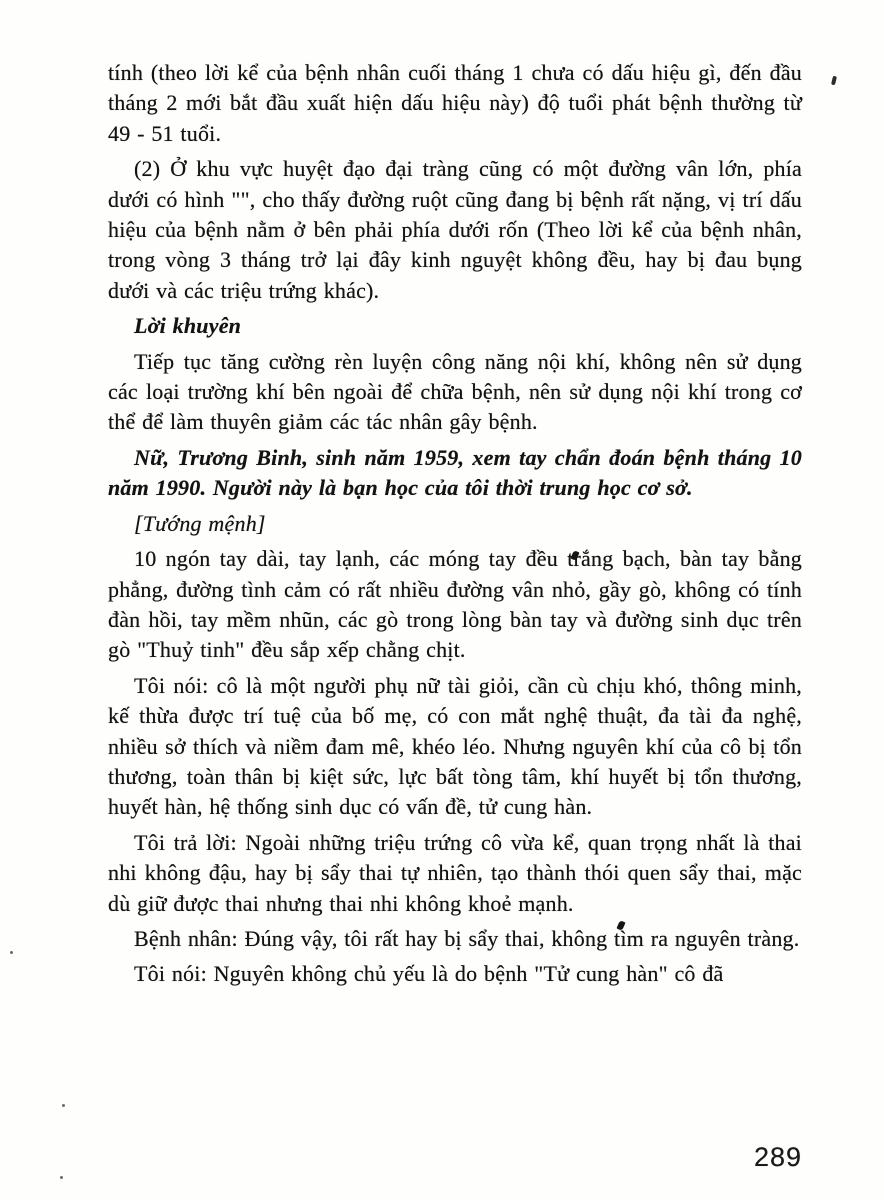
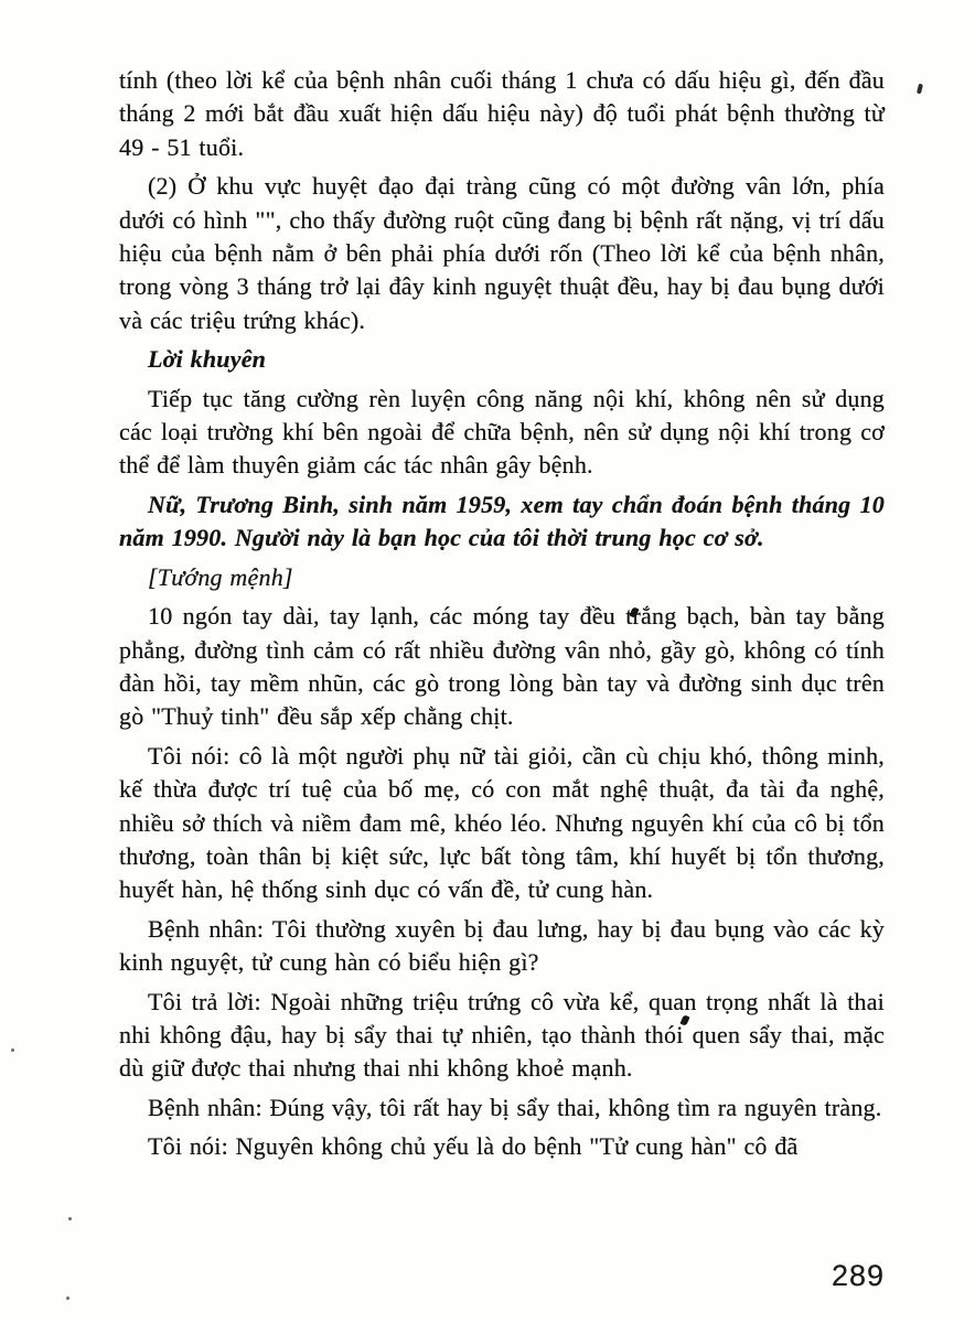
  tính (theo lời kể của bệnh nhân cuối tháng 1 chưa có dấu hiệu gì, đến đầu tháng 2 mới bắt đầu xuất hiện dấu hiệu này) độ tuổi phát bệnh thường từ 49 - 51 tuổi.
- (2) Ở khu vực huyệt đạo đại tràng cũng có một đường vân lớn, phía dưới có hình "", cho thấy đường ruột cũng đang bị bệnh rất nặng, vị trí dấu hiệu của bệnh nằm ở bên phải phía dưới rốn (Theo lời kể của bệnh nhân, trong vòng 3 tháng trở lại đây kinh nguyệt không đều, hay bị đau bụng dưới và các triệu trứng khác).
+ (2) Ở khu vực huyệt đạo đại tràng cũng có một đường vân lớn, phía dưới có hình "", cho thấy đường ruột cũng đang bị bệnh rất nặng, vị trí dấu hiệu của bệnh nằm ở bên phải phía dưới rốn (Theo lời kể của bệnh nhân, trong vòng 3 tháng trở lại đây kinh nguyệt thuật đều, hay bị đau bụng dưới và các triệu trứng khác).
  Lời khuyên
  Tiếp tục tăng cường rèn luyện công năng nội khí, không nên sử dụng các loại trường khí bên ngoài để chữa bệnh, nên sử dụng nội khí trong cơ thể để làm thuyên giảm các tác nhân gây bệnh.
  Nữ, Trương Binh, sinh năm 1959, xem tay chẩn đoán bệnh tháng 10 năm 1990. Người này là bạn học của tôi thời trung học cơ sở.
  [Tướng mệnh]
  10 ngón tay dài, tay lạnh, các móng tay đềurắng bạch, bàn tay bằng phẳng, đường tình cảm có rất nhiều đường vân nhỏ, gầy gò, không có tính đàn hồi, tay mềm nhũn, các gò trong lòng bàn tay và đường sinh dục trên gò "Thuỷ tinh" đều sắp xếp chằng chịt.
  Tôi nói: cô là một người phụ nữ tài giỏi, cần cù chịu khó, thông minh, kế thừa được trí tuệ của bố mẹ, có con mắt nghệ thuật, đa tài đa nghệ, nhiều sở thích và niềm đam mê, khéo léo. Nhưng nguyên khí của cô bị tổn thương, toàn thân bị kiệt sức, lực bất tòng tâm, khí huyết bị tổn thương, huyết hàn, hệ thống sinh dục có vấn đề, tử cung hàn.
+ Bệnh nhân: Tôi thường xuyên bị đau lưng, hay bị đau bụng vào các kỳ kinh nguyệt, tử cung hàn có biểu hiện gì?
  Tôi trả lời: Ngoài những triệu trứng cô vừa kể, quan trọng nhất là thai nhi không đậu, hay bị sẩy thai tự nhiên, tạo thành thói quen sẩy thai, mặc dù giữ được thai nhưng thai nhi không khoẻ mạnh.
  Bệnh nhân: Đúng vậy, tôi rất hay bị sẩy thai, không tìm ra nguyên tràng.
  Tôi nói: Nguyên không chủ yếu là do bệnh "Tử cung hàn" cô đã
  289
